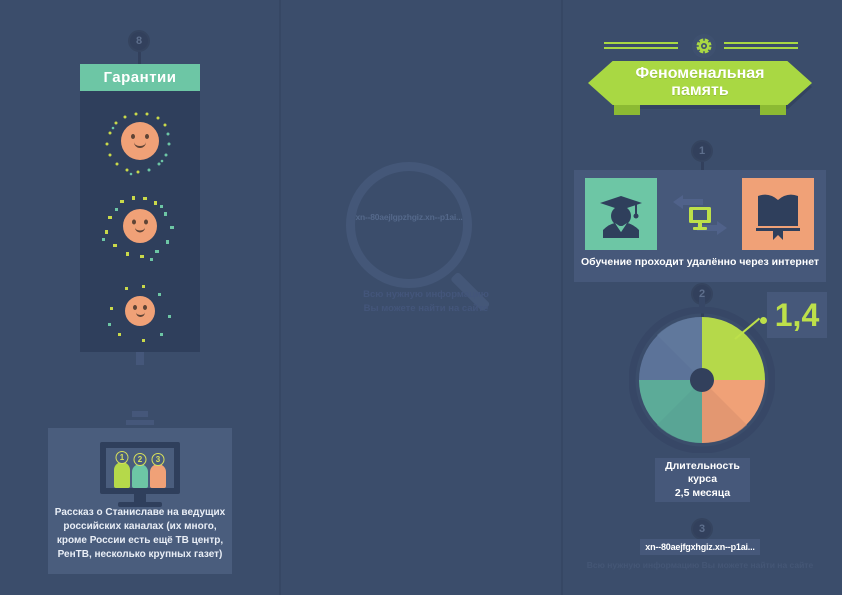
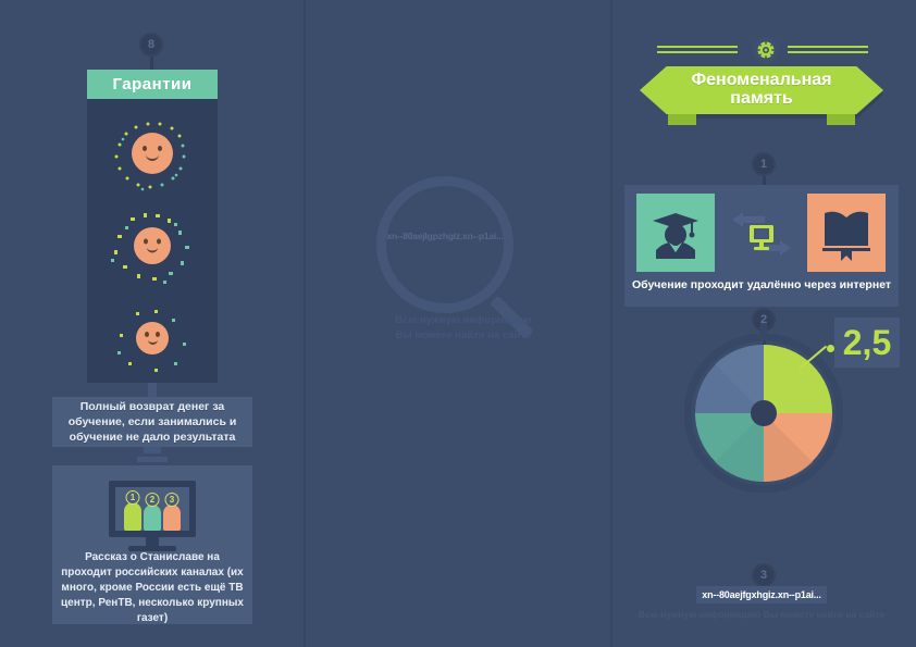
  8
  Гарантии
+ Полный возврат денег за обучение, если занимались и обучение не дало результата
  1
  2
  3
- Рассказ о Станиславе на ведущих российских каналах (их много, кроме России есть ещё ТВ центр, РенТВ, несколько крупных газет)
+ Рассказ о Станиславе на проходит российских каналах (их много, кроме России есть ещё ТВ центр, РенТВ, несколько крупных газет)
  xn--80aejlgpzhgiz.xn--p1ai...
  Феноменальная
  память
  1
  Обучение проходит удалённо через интернет
  2
- 1,4
+ 2,5
- Длительность
- курса
- 2,5 месяца
  3
  xn--80aejfgxhgiz.xn--p1ai...
